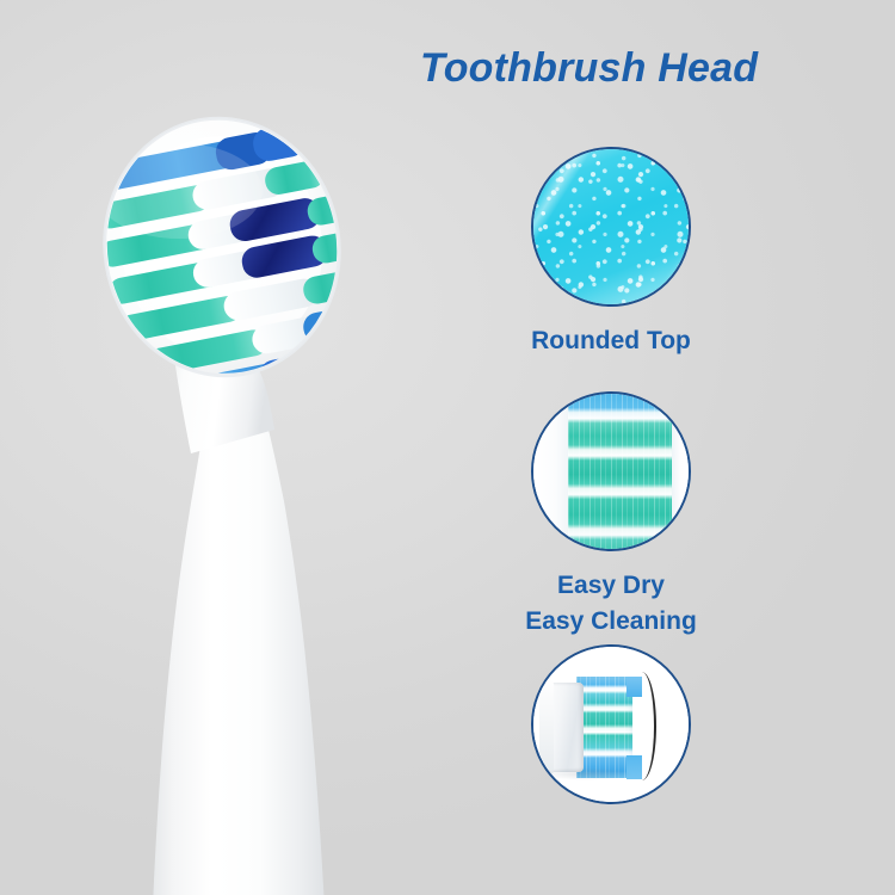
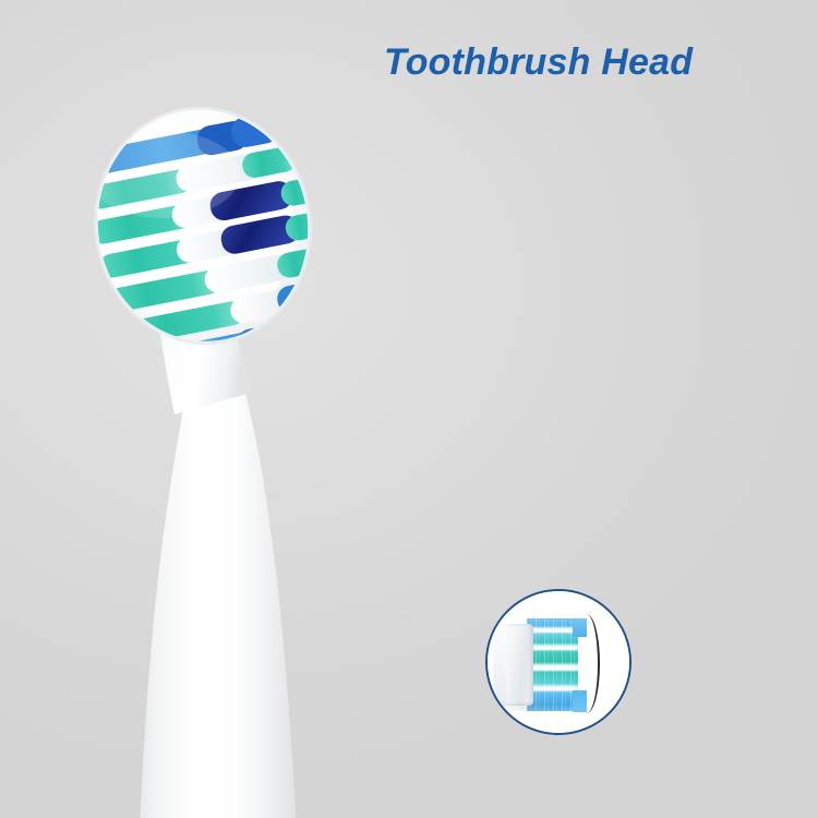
  Toothbrush Head
- Rounded Top
- Easy Dry
- Easy Cleaning
